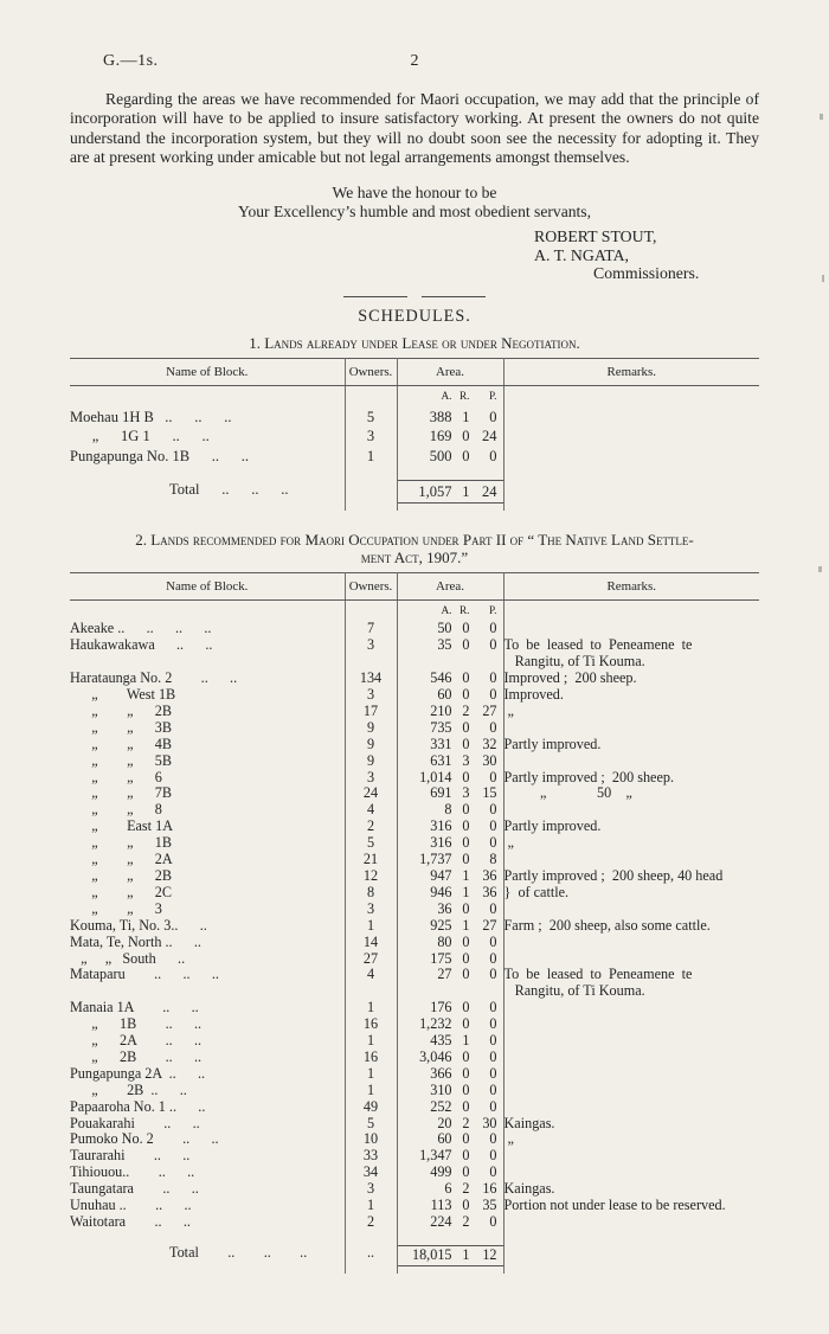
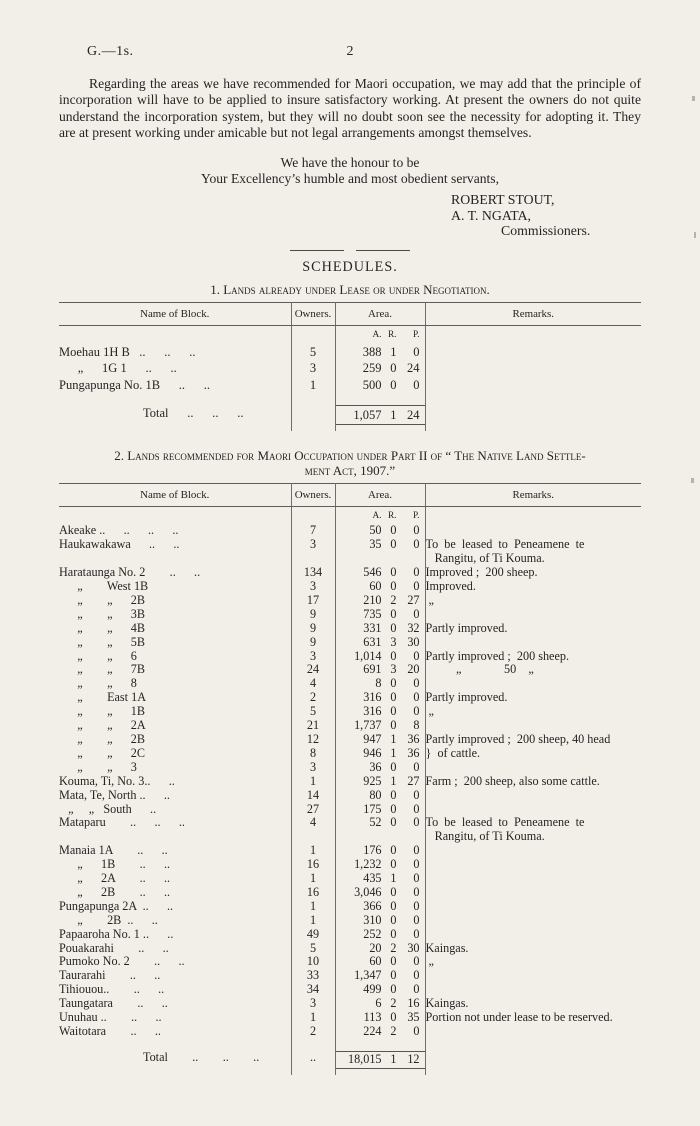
  G.—1s.
  2
  Regarding the areas we have recommended for Maori occupation, we may add that the principle of incorporation will have to be applied to insure satisfactory working. At present the owners do not quite understand the incorporation system, but they will no doubt soon see the necessity for adopting it. They are at present working under amicable but not legal arrangements amongst themselves.
  We have the honour to be
  Your Excellency’s humble and most obedient servants,
  ROBERT STOUT,
  A. T. NGATA,
  Commissioners.
  SCHEDULES.
  1. Lands already under Lease or under Negotiation.
  Name of Block.	Owners.	Area.	Remarks.
  		A. R. P.
  Moehau 1H B .. .. ..	5	388 1 0
- „ 1G 1 .. ..	3	169 0 24
+ „ 1G 1 .. ..	3	259 0 24
  Pungapunga No. 1B .. ..	1	500 0 0
  Total .. .. ..		1,057 1 24
  2. Lands recommended for Maori Occupation under Part II of “ The Native Land Settle-
  ment Act, 1907.”
  Name of Block.	Owners.	Area.	Remarks.
  		A. R. P.
  Akeake .. .. .. ..	7	50 0 0
  Haukawakawa .. ..	3	35 0 0	To be leased to Peneamene te Rangitu, of Ti Kouma.
  Harataunga No. 2 .. ..	134	546 0 0	Improved ; 200 sheep.
  „ West 1B	3	60 0 0	Improved.
  „ „ 2B	17	210 2 27	„
  „ „ 3B	9	735 0 0
  „ „ 4B	9	331 0 32	Partly improved.
  „ „ 5B	9	631 3 30
  „ „ 6	3	1,014 0 0	Partly improved ; 200 sheep.
- „ „ 7B	24	691 3 15	„ 50 „
+ „ „ 7B	24	691 3 20	„ 50 „
  „ „ 8	4	8 0 0
  „ East 1A	2	316 0 0	Partly improved.
  „ „ 1B	5	316 0 0	„
  „ „ 2A	21	1,737 0 8
  „ „ 2B	12	947 1 36	Partly improved ; 200 sheep, 40 head
  „ „ 2C	8	946 1 36	} of cattle.
  „ „ 3	3	36 0 0
  Kouma, Ti, No. 3.. ..	1	925 1 27	Farm ; 200 sheep, also some cattle.
  Mata, Te, North .. ..	14	80 0 0
  „ „ South ..	27	175 0 0
- Mataparu .. .. ..	4	27 0 0	To be leased to Peneamene te Rangitu, of Ti Kouma.
+ Mataparu .. .. ..	4	52 0 0	To be leased to Peneamene te Rangitu, of Ti Kouma.
  Manaia 1A .. ..	1	176 0 0
  „ 1B .. ..	16	1,232 0 0
  „ 2A .. ..	1	435 1 0
  „ 2B .. ..	16	3,046 0 0
  Pungapunga 2A .. ..	1	366 0 0
  „ 2B .. ..	1	310 0 0
  Papaaroha No. 1 .. ..	49	252 0 0
  Pouakarahi .. ..	5	20 2 30	Kaingas.
  Pumoko No. 2 .. ..	10	60 0 0	„
  Taurarahi .. ..	33	1,347 0 0
  Tihiouou.. .. ..	34	499 0 0
  Taungatara .. ..	3	6 2 16	Kaingas.
  Unuhau .. .. ..	1	113 0 35	Portion not under lease to be reserved.
  Waitotara .. ..	2	224 2 0
  Total .. .. ..	..	18,015 1 12
